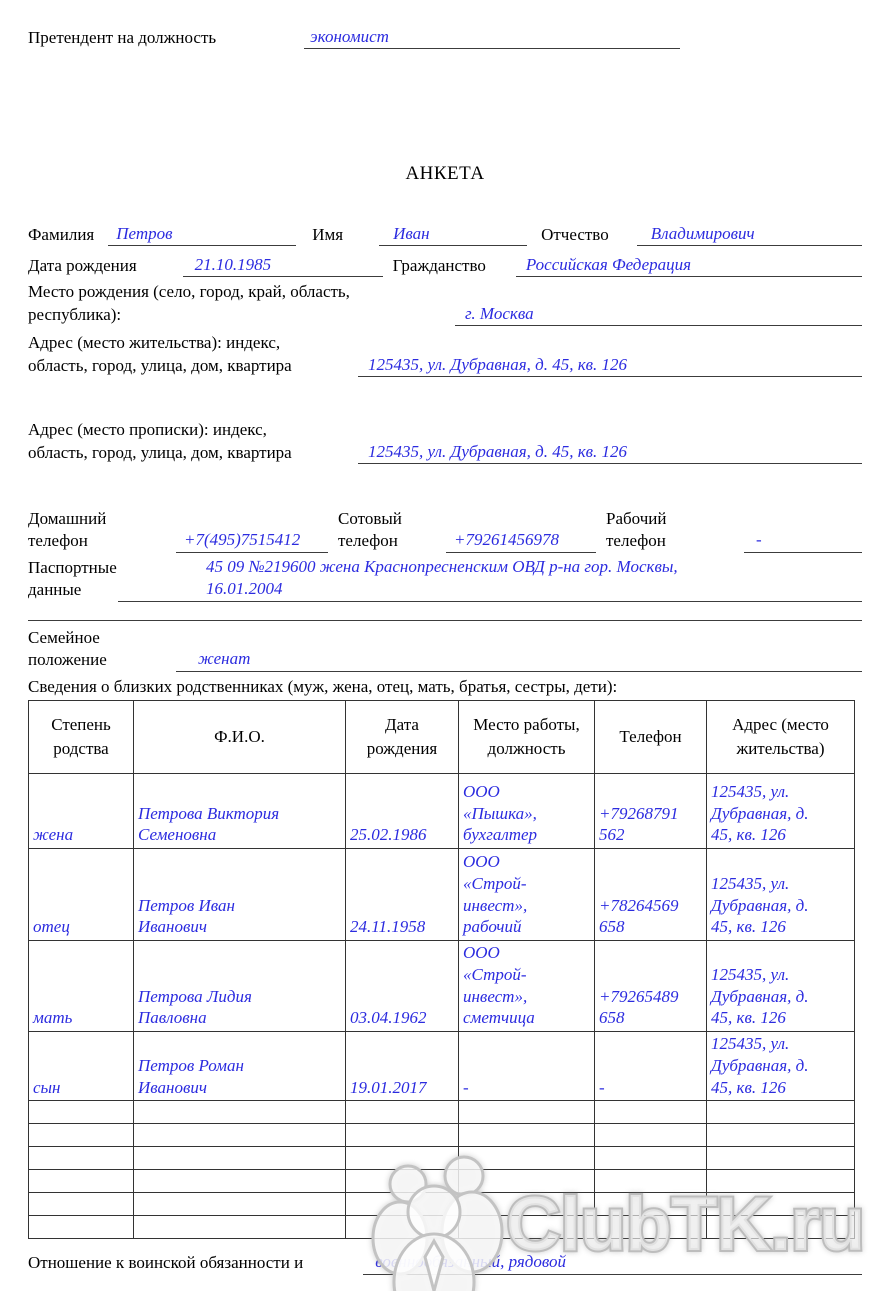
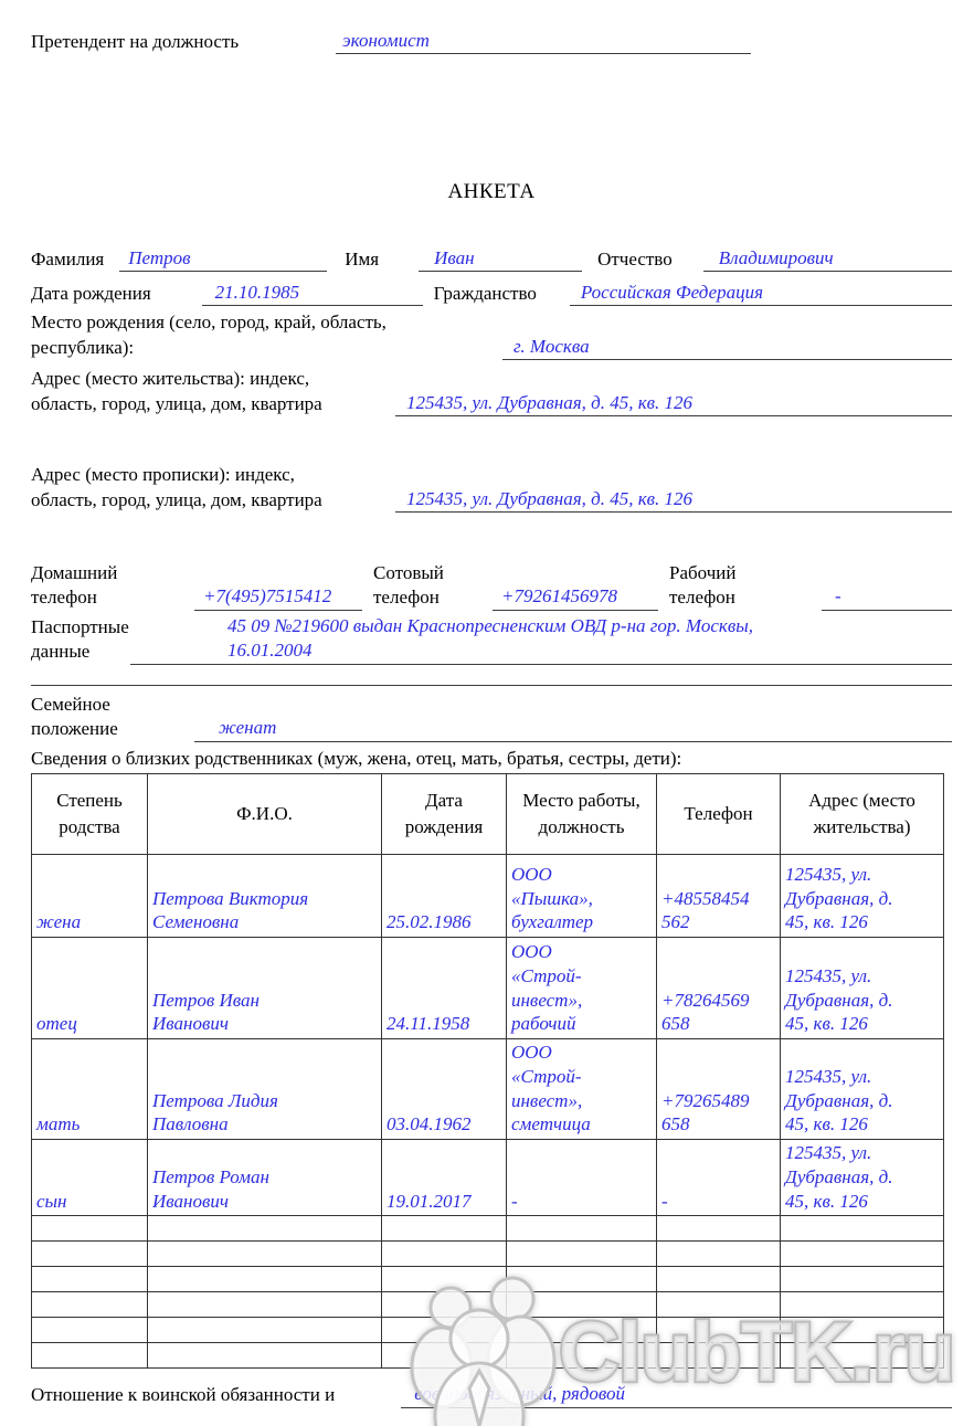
  Претендент на должность
  экономист
  АНКЕТА
  Фамилия
  Петров
  Имя
  Иван
  Отчество
  Владимирович
  Дата рождения
  21.10.1985
  Гражданство
  Российская Федерация
  Место рождения (село, город, край, область,
  республика):
  г. Москва
  Адрес (место жительства): индекс,
  область, город, улица, дом, квартира
  125435, ул. Дубравная, д. 45, кв. 126
  Адрес (место прописки): индекс,
  область, город, улица, дом, квартира
  125435, ул. Дубравная, д. 45, кв. 126
  Домашний
  телефон
  +7(495)7515412
  Сотовый
  телефон
  +79261456978
  Рабочий
  телефон
  -
  Паспортные
  данные
- 45 09 №219600 жена Краснопресненским ОВД р-на гор. Москвы,
+ 45 09 №219600 выдан Краснопресненским ОВД р-на гор. Москвы,
  16.01.2004
  Семейное
  положение
  женат
  Сведения о близких родственниках (муж, жена, отец, мать, братья, сестры, дети):
  Степень родства	Ф.И.О.	Дата рождения	Место работы, должность	Телефон	Адрес (место жительства)
- жена	Петрова Виктория Семеновна	25.02.1986	ООО «Пышка», бухгалтер	+79268791 562	125435, ул. Дубравная, д. 45, кв. 126
+ жена	Петрова Виктория Семеновна	25.02.1986	ООО «Пышка», бухгалтер	+48558454 562	125435, ул. Дубравная, д. 45, кв. 126
  отец	Петров Иван Иванович	24.11.1958	ООО «Строй- инвест», рабочий	+78264569 658	125435, ул. Дубравная, д. 45, кв. 126
  мать	Петрова Лидия Павловна	03.04.1962	ООО «Строй- инвест», сметчица	+79265489 658	125435, ул. Дубравная, д. 45, кв. 126
  сын	Петров Роман Иванович	19.01.2017	-	-	125435, ул. Дубравная, д. 45, кв. 126
  Отношение к воинской обязанности и
  военнообязанный, рядовой
  ClubTK.ru
